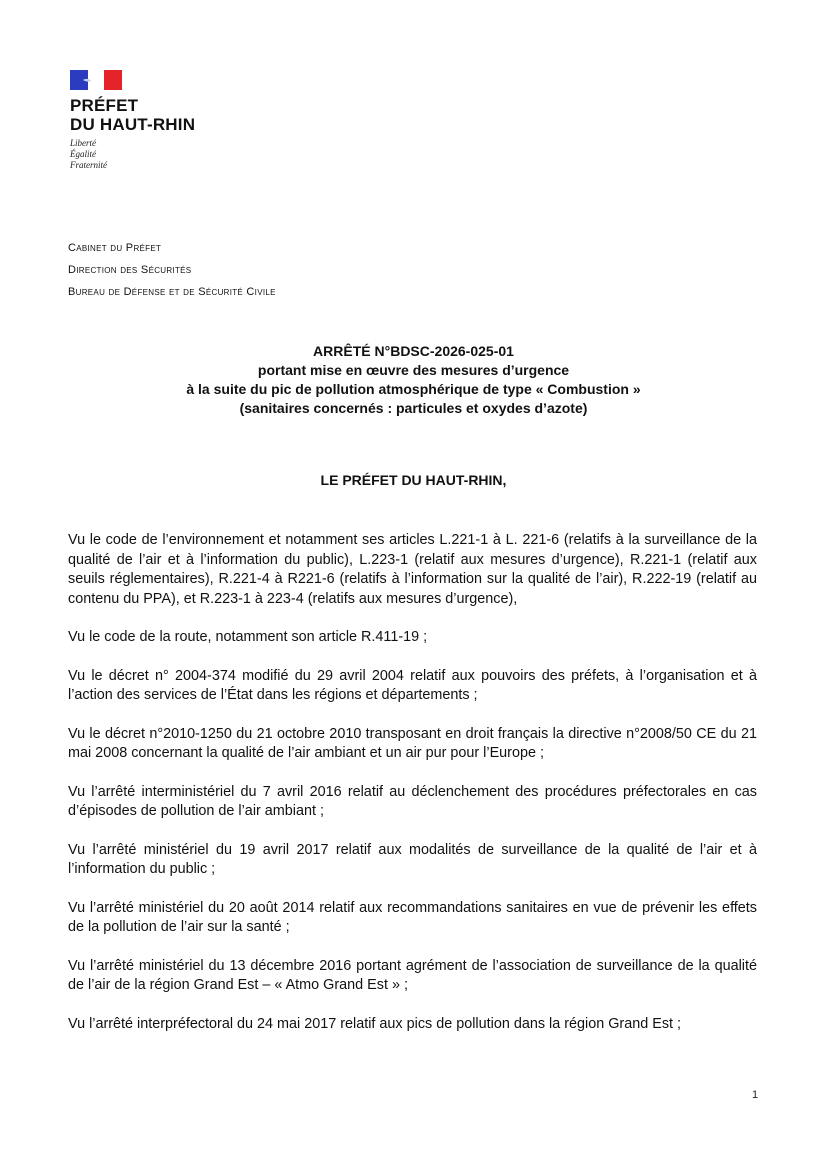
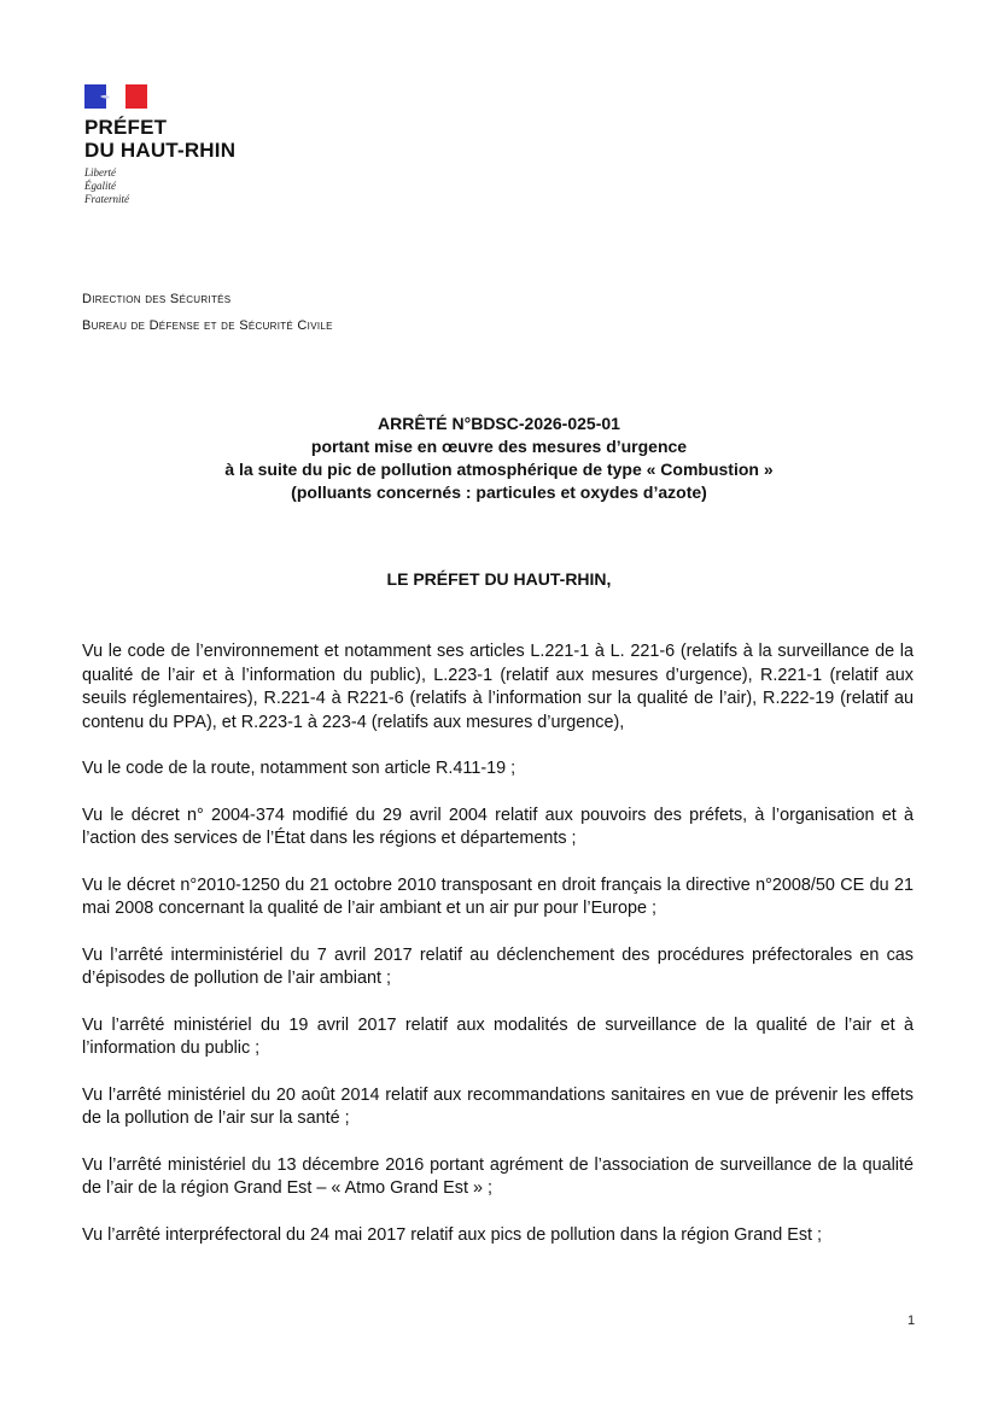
  PRÉFET
  DU HAUT-RHIN
  Liberté
  Égalité
  Fraternité
- Cabinet du Préfet
  Direction des Sécurités
  Bureau de Défense et de Sécurité Civile
  ARRÊTÉ N°BDSC-2026-025-01
  portant mise en œuvre des mesures d’urgence
  à la suite du pic de pollution atmosphérique de type « Combustion »
- (sanitaires concernés : particules et oxydes d’azote)
+ (polluants concernés : particules et oxydes d’azote)
  LE PRÉFET DU HAUT-RHIN,
  Vu le code de l’environnement et notamment ses articles L.221-1 à L. 221-6 (relatifs à la surveillance de la qualité de l’air et à l’information du public), L.223-1 (relatif aux mesures d’urgence), R.221-1 (relatif aux seuils réglementaires), R.221-4 à R221-6 (relatifs à l’information sur la qualité de l’air), R.222-19 (relatif au contenu du PPA), et R.223-1 à 223-4 (relatifs aux mesures d’urgence),
  Vu le code de la route, notamment son article R.411-19 ;
  Vu le décret n° 2004-374 modifié du 29 avril 2004 relatif aux pouvoirs des préfets, à l’organisation et à l’action des services de l’État dans les régions et départements ;
  Vu le décret n°2010-1250 du 21 octobre 2010 transposant en droit français la directive n°2008/50 CE du 21 mai 2008 concernant la qualité de l’air ambiant et un air pur pour l’Europe ;
- Vu l’arrêté interministériel du 7 avril 2016 relatif au déclenchement des procédures préfectorales en cas d’épisodes de pollution de l’air ambiant ;
+ Vu l’arrêté interministériel du 7 avril 2017 relatif au déclenchement des procédures préfectorales en cas d’épisodes de pollution de l’air ambiant ;
  Vu l’arrêté ministériel du 19 avril 2017 relatif aux modalités de surveillance de la qualité de l’air et à l’information du public ;
  Vu l’arrêté ministériel du 20 août 2014 relatif aux recommandations sanitaires en vue de prévenir les effets de la pollution de l’air sur la santé ;
  Vu l’arrêté ministériel du 13 décembre 2016 portant agrément de l’association de surveillance de la qualité de l’air de la région Grand Est – « Atmo Grand Est » ;
  Vu l’arrêté interpréfectoral du 24 mai 2017 relatif aux pics de pollution dans la région Grand Est ;
  1
